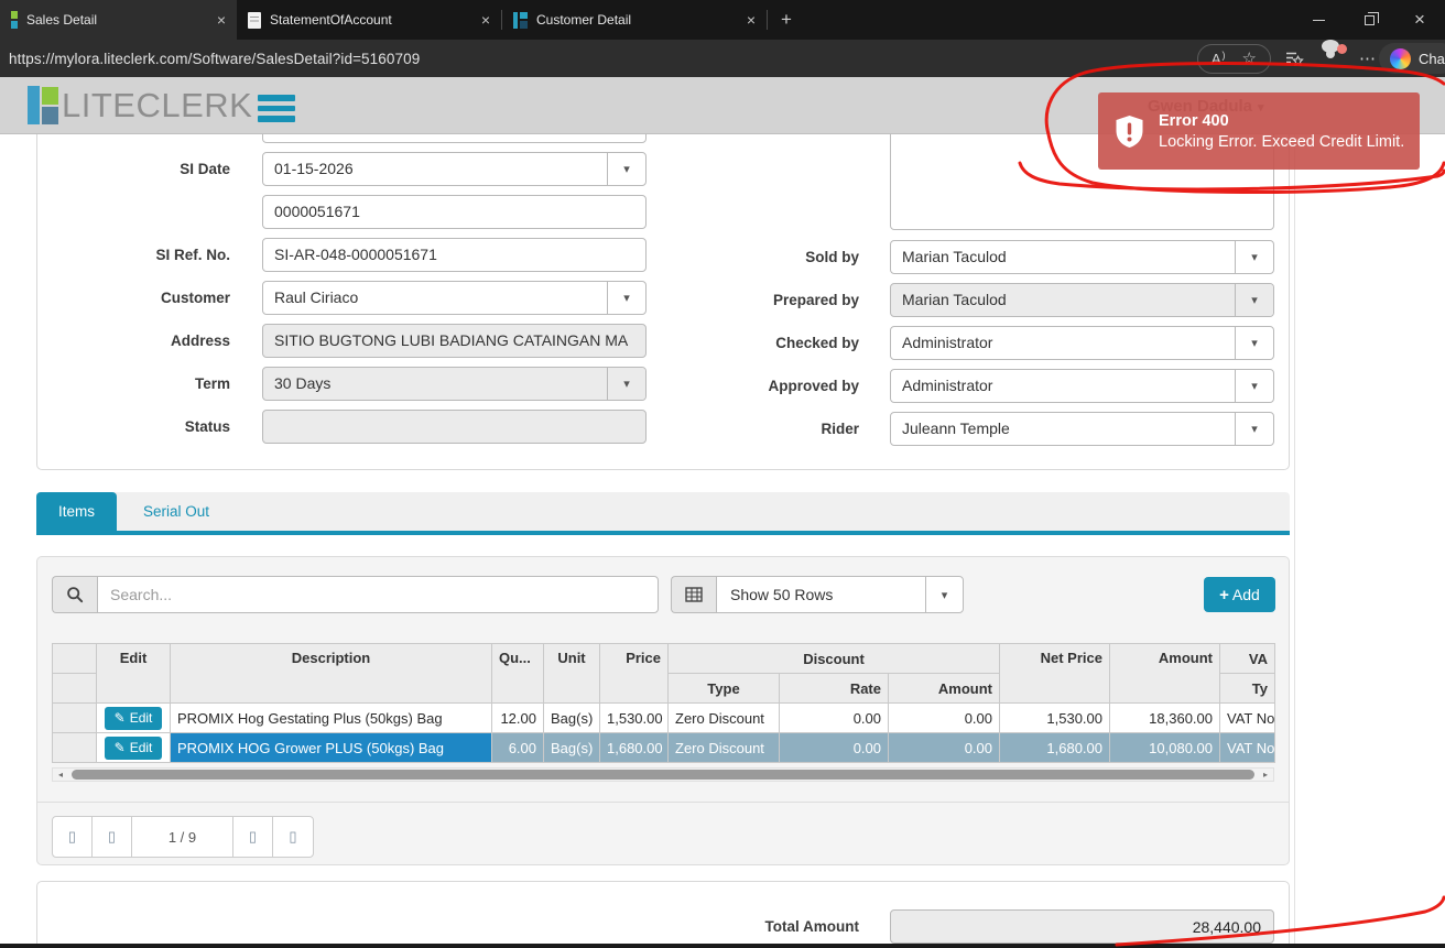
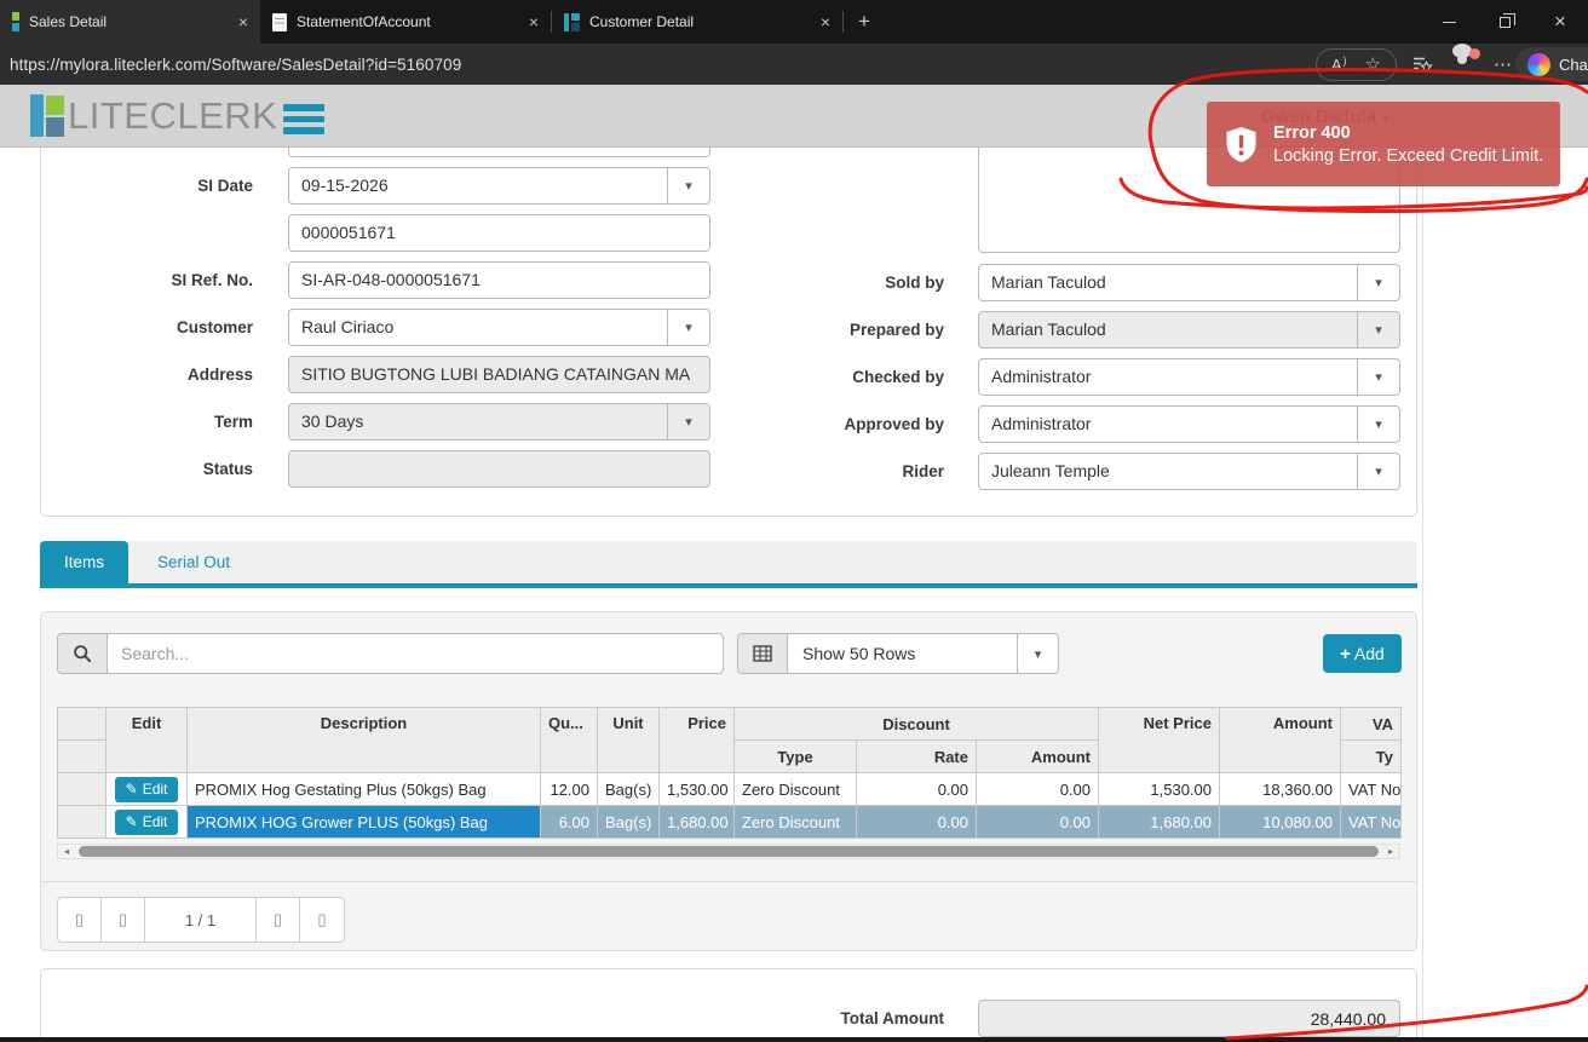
  Sales Detail
  ×
  StatementOfAccount
  ×
  Customer Detail
  ×
  +
  ×
  https://mylora.liteclerk.com/Software/SalesDetail?id=5160709
  A)
  ☆
  ⋯
  Cha
  LITECLERK
  SI Date
- 01-15-2026
+ 09-15-2026
  ▾
  0000051671
  SI Ref. No.
  SI-AR-048-0000051671
  Customer
  Raul Ciriaco
  ▾
  Address
  SITIO BUGTONG LUBI BADIANG CATAINGAN MA
  Term
  30 Days
  ▾
  Status
  Sold by
  Marian Taculod
  ▾
  Prepared by
  Marian Taculod
  ▾
  Checked by
  Administrator
  ▾
  Approved by
  Administrator
  ▾
  Rider
  Juleann Temple
  ▾
  Items
  Serial Out
  Search...
  Show 50 Rows
  ▾
  +
  Add
  	Edit	Description	Qu...	Unit	Price	Discount	Net Price	Amount	VA
  	Type	Rate	Amount	Ty
  	✎ Edit	PROMIX Hog Gestating Plus (50kgs) Bag	12.00	Bag(s)	1,530.00	Zero Discount	0.00	0.00	1,530.00	18,360.00	VAT No
  	✎ Edit	PROMIX HOG Grower PLUS (50kgs) Bag	6.00	Bag(s)	1,680.00	Zero Discount	0.00	0.00	1,680.00	10,080.00	VAT No
  ◂
  ▸
  ▯
  ▯
- 1 / 9
+ 1 / 1
  ▯
  ▯
  Total Amount
  28,440.00
  Error 400
  Locking Error. Exceed Credit Limit.
